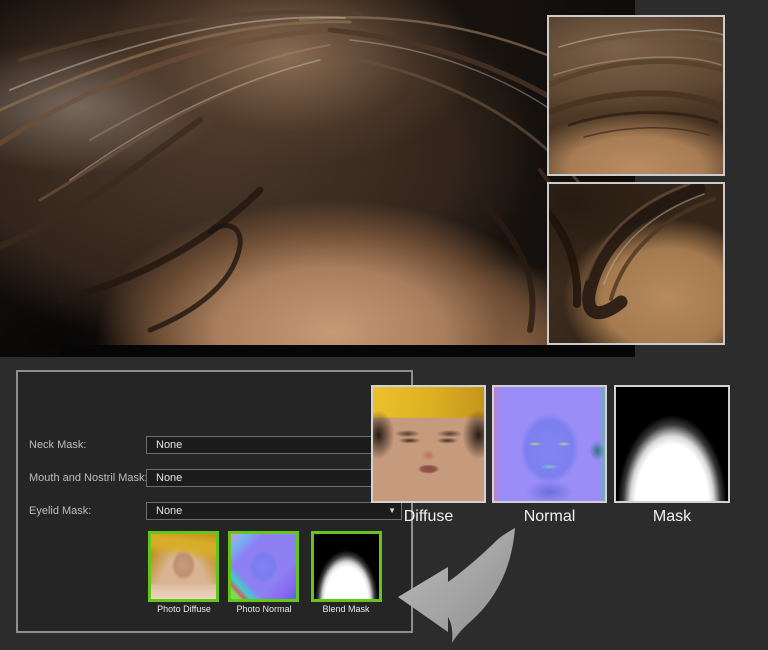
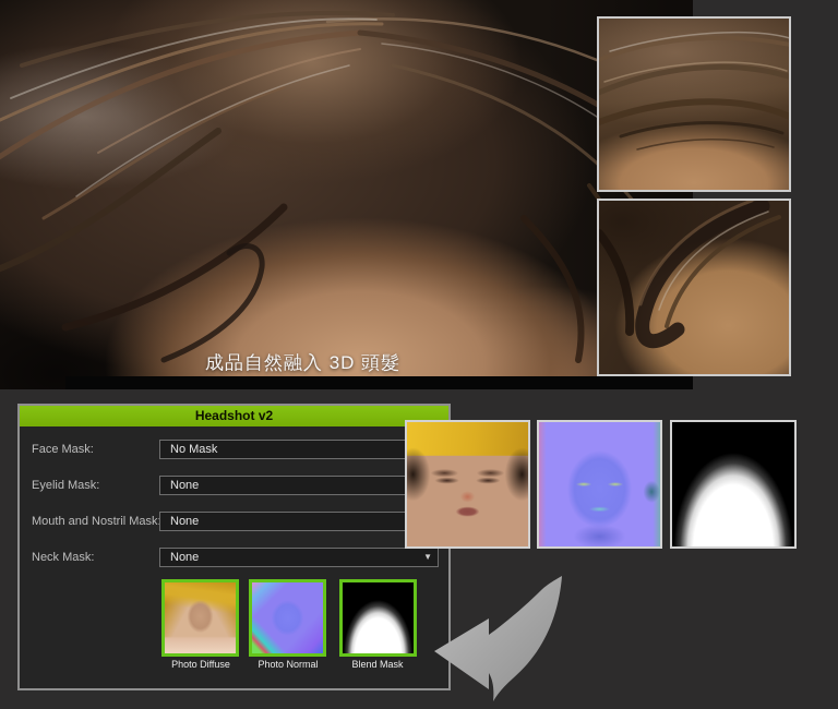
+ 成品自然融入 3D 頭髮
+ Headshot v2
+ Face Mask:
+ No Mask
- Neck Mask:
+ Eyelid Mask:
  None
  Mouth and Nostril Mask
  None
- Eyelid Mask:
+ Neck Mask:
  None
  ▼
  Photo Diffuse
  Photo Normal
  Blend Mask
- Diffuse
- Normal
- Mask
